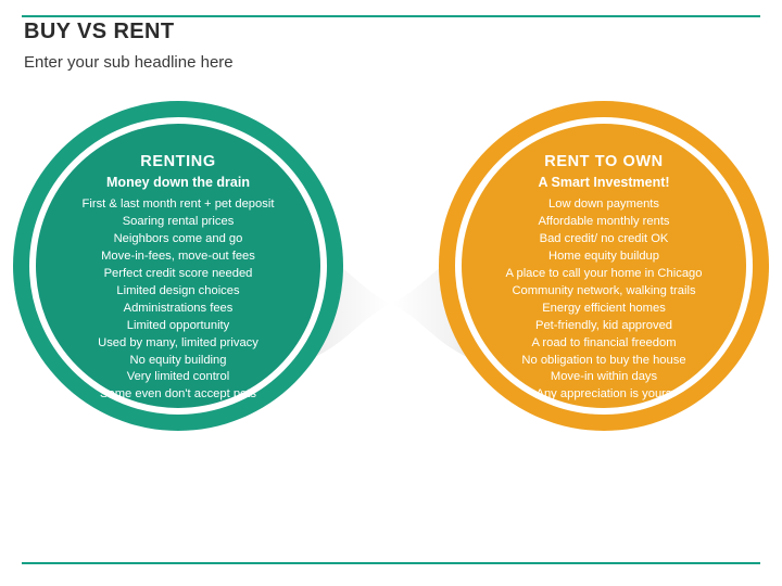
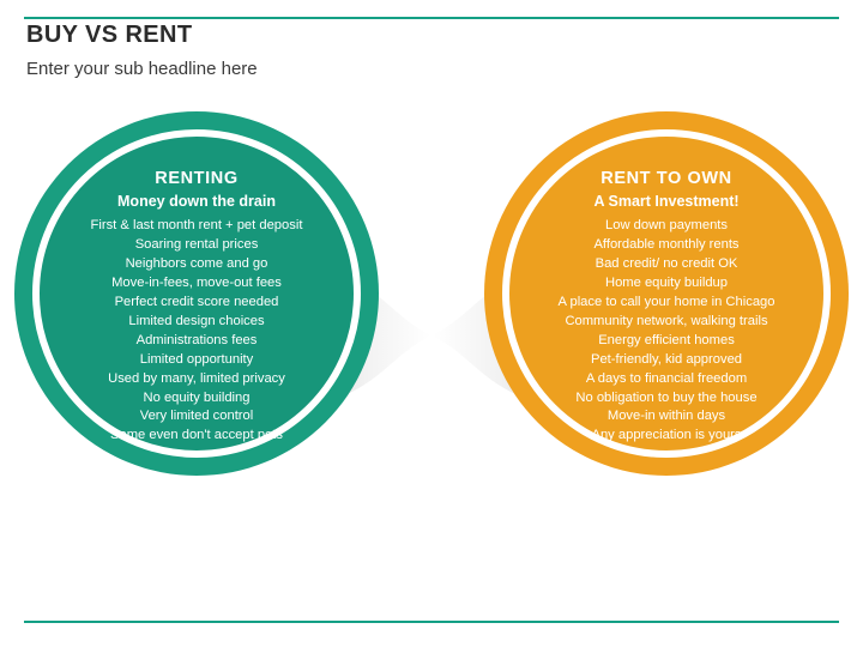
  BUY VS RENT
  Enter your sub headline here
  RENTING
  Money down the drain
  First & last month rent + pet deposit
  Soaring rental prices
  Neighbors come and go
  Move-in-fees, move-out fees
  Perfect credit score needed
  Limited design choices
  Administrations fees
  Limited opportunity
  Used by many, limited privacy
  No equity building
  Very limited control
  Some even don't accept pets
  RENT TO OWN
  A Smart Investment!
  Low down payments
  Affordable monthly rents
  Bad credit/ no credit OK
  Home equity buildup
  A place to call your home in Chicago
  Community network, walking trails
  Energy efficient homes
  Pet-friendly, kid approved
- A road to financial freedom
+ A days to financial freedom
  No obligation to buy the house
  Move-in within days
  Any appreciation is yours
